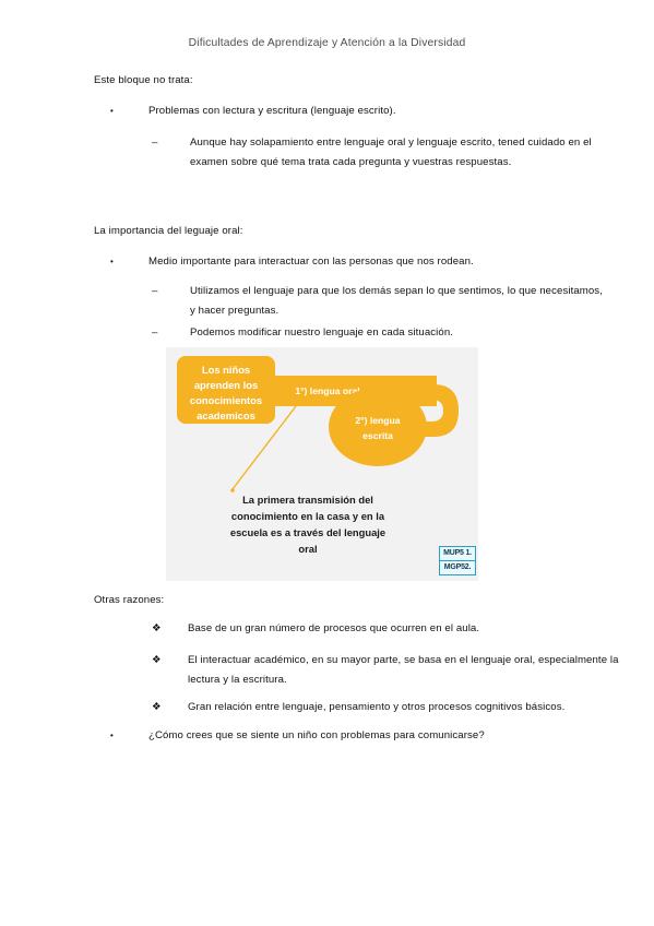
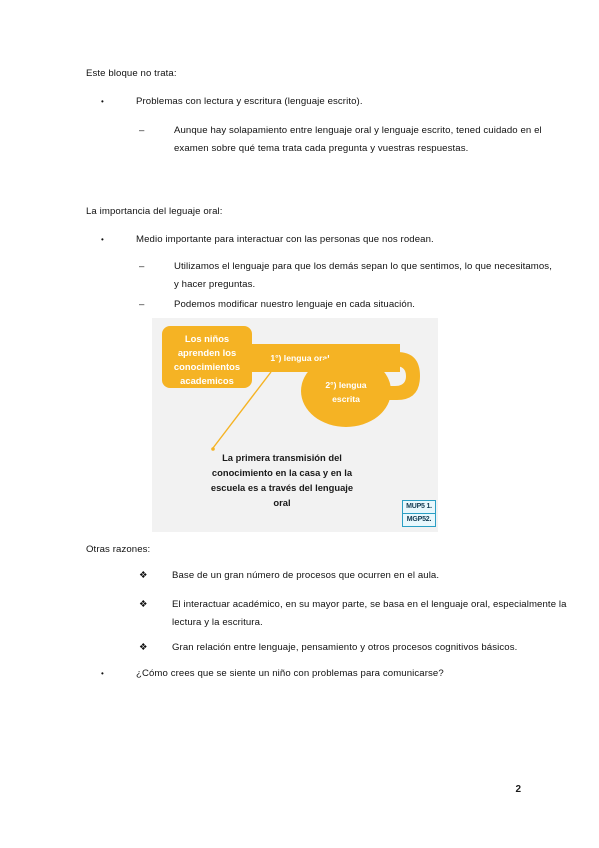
- Dificultades de Aprendizaje y Atención a la Diversidad
  Este bloque no trata:
  •
  Problemas con lectura y escritura (lenguaje escrito).
  –
  Aunque hay solapamiento entre lenguaje oral y lenguaje escrito, tened cuidado en el examen sobre qué tema trata cada pregunta y vuestras respuestas.
  La importancia del leguaje oral:
  •
  Medio importante para interactuar con las personas que nos rodean.
  –
  Utilizamos el lenguaje para que los demás sepan lo que sentimos, lo que necesitamos, y hacer preguntas.
  –
  Podemos modificar nuestro lenguaje en cada situación.
  Los niños
  aprenden los
  conocimientos
  academicos
  1°) lengua ora
  2°) lengua
  escrita
  La primera transmisión del
  conocimiento en la casa y en la
  escuela es a través del lenguaje
  oral
  Otras razones:
  ❖
  Base de un gran número de procesos que ocurren en el aula.
  ❖
  El interactuar académico, en su mayor parte, se basa en el lenguaje oral, especialmente la lectura y la escritura.
  ❖
  Gran relación entre lenguaje, pensamiento y otros procesos cognitivos básicos.
  •
  ¿Cómo crees que se siente un niño con problemas para comunicarse?
+ 2
